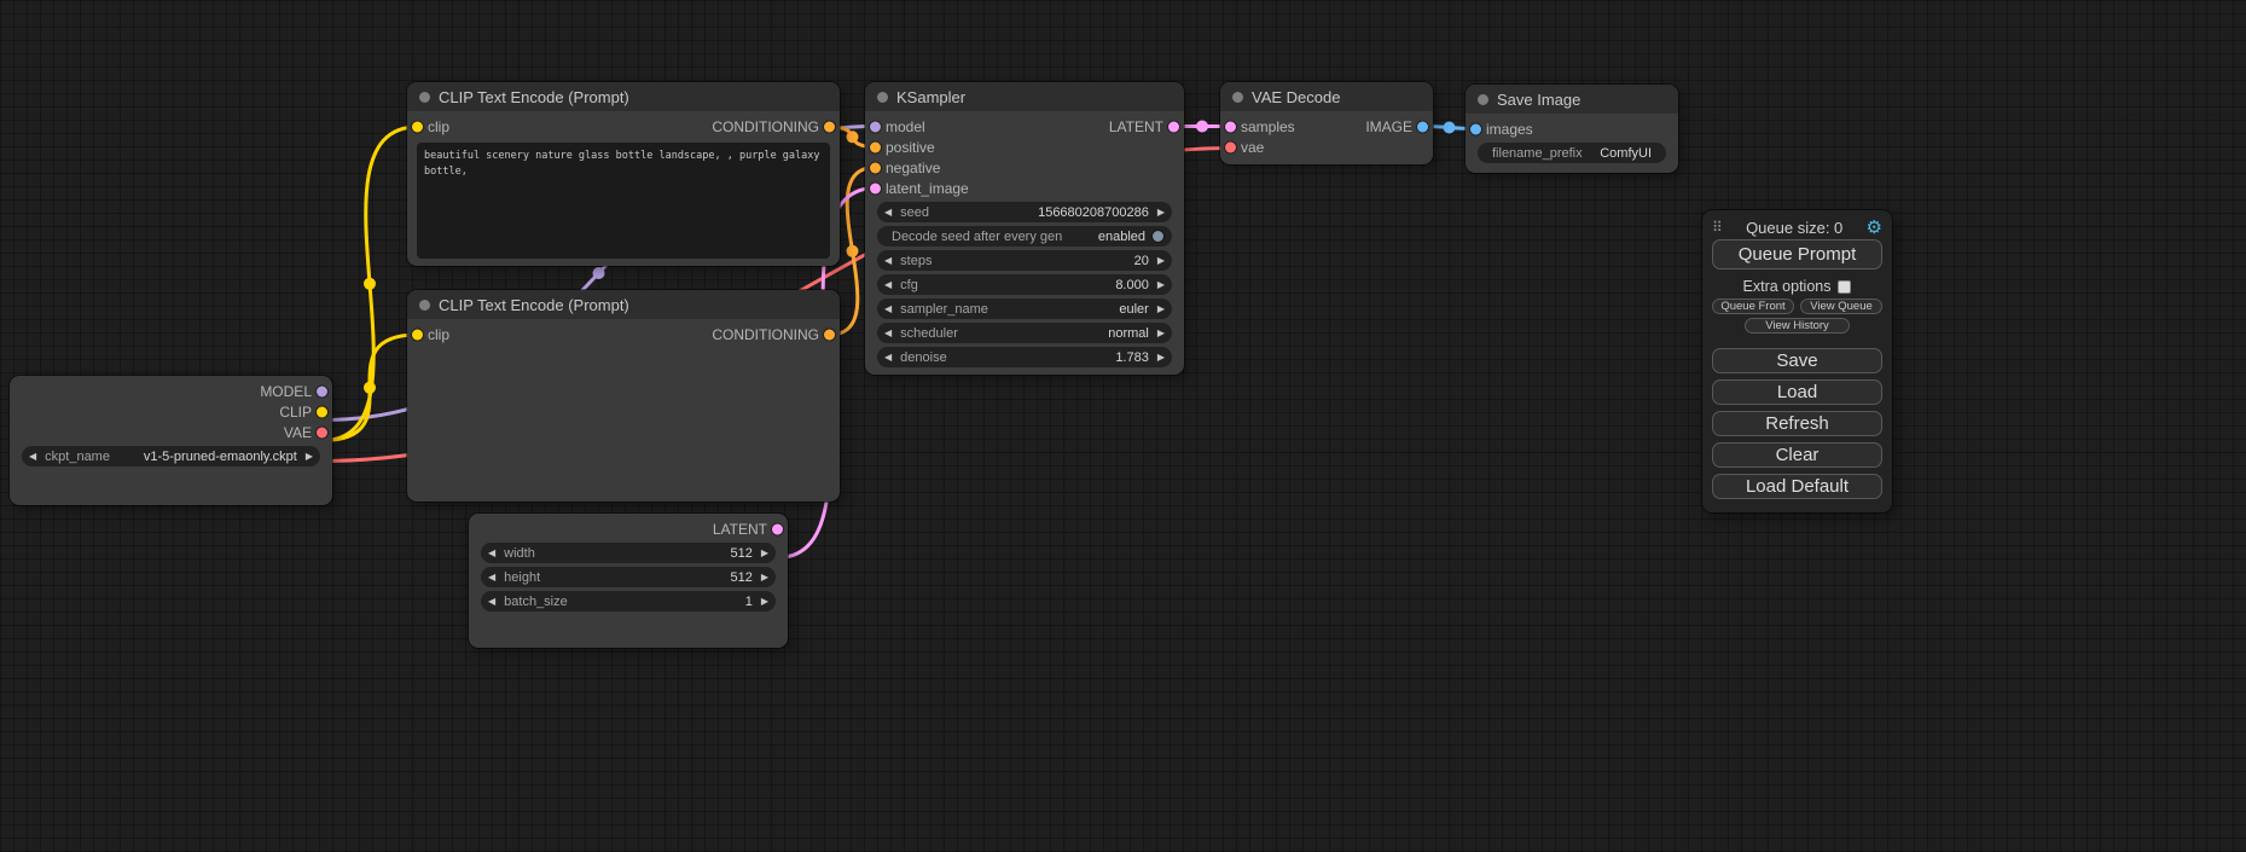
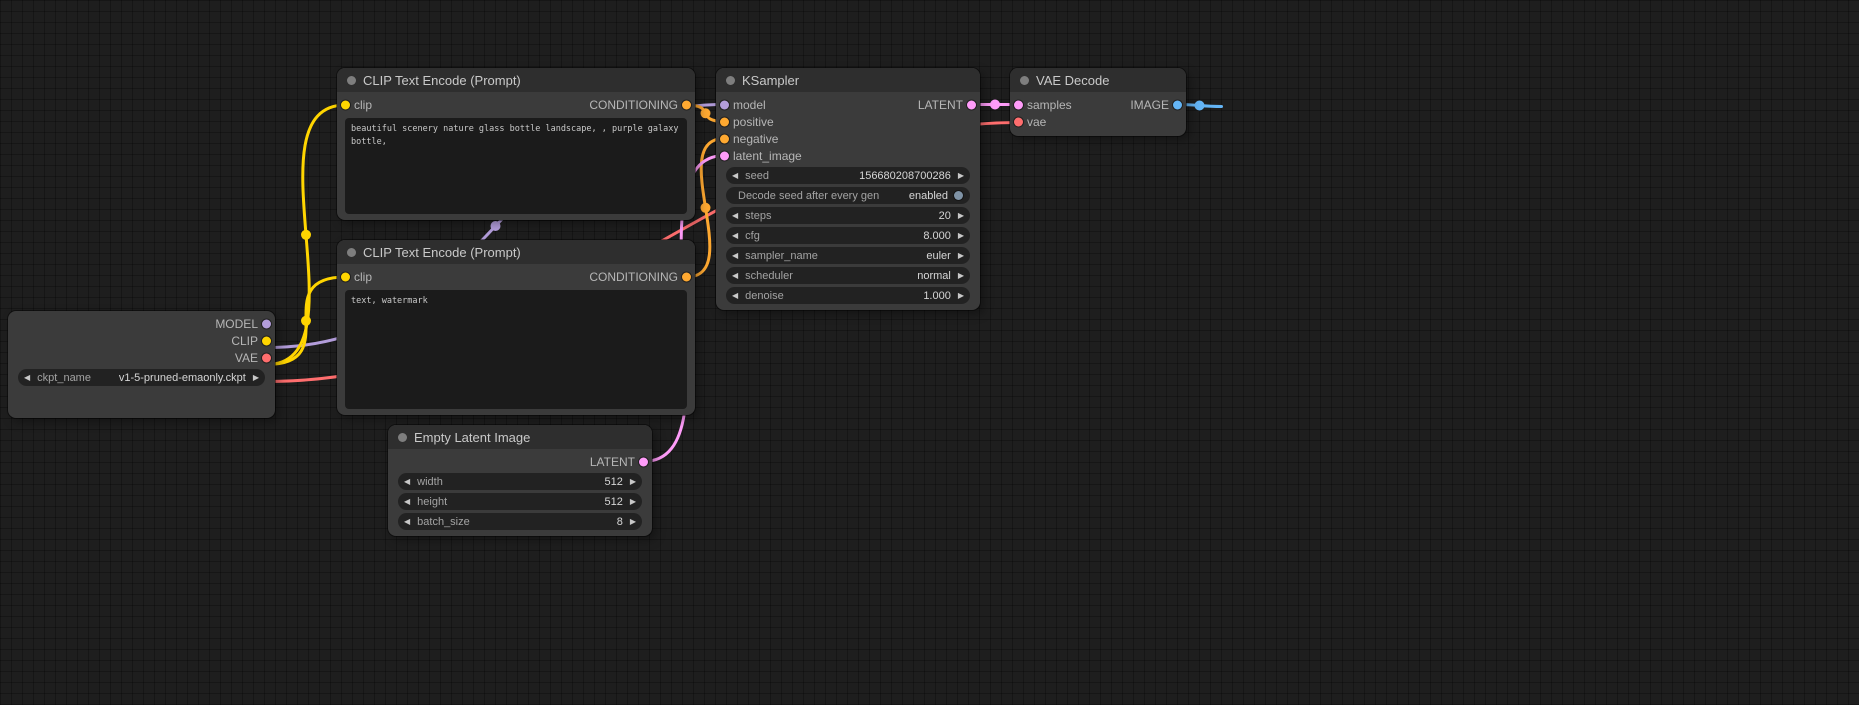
  MODEL
  CLIP
  VAE
  ◀
  ckpt_name
  v1-5-pruned-emaonly.ckpt
  ▶
  CLIP Text Encode (Prompt)
  clip
  CONDITIONING
  CLIP Text Encode (Prompt)
  clip
  CONDITIONING
+ text, watermark
+ Empty Latent Image
  LATENT
  ◀
  width
  512
  ▶
  ◀
  height
  512
  ▶
  ◀
  batch_size
- 1
+ 8
  ▶
  KSampler
  LATENT
  model
  positive
  negative
  latent_image
  ◀
  seed
  156680208700286
  ▶
  Decode seed after every gen
  enabled
  ◀
  steps
  20
  ▶
  ◀
  cfg
  8.000
  ▶
  ◀
  sampler_name
  euler
  ▶
  ◀
  scheduler
  normal
  ▶
  ◀
  denoise
- 1.783
+ 1.000
  ▶
  VAE Decode
  IMAGE
  samples
  vae
- Save Image
- images
- filename_prefix
- ComfyUI
- ⠿
- Queue size: 0
- ⚙
- Queue Prompt
- Extra options
- Queue Front
- View Queue
- View History
- Save
- Load
- Refresh
- Clear
- Load Default
